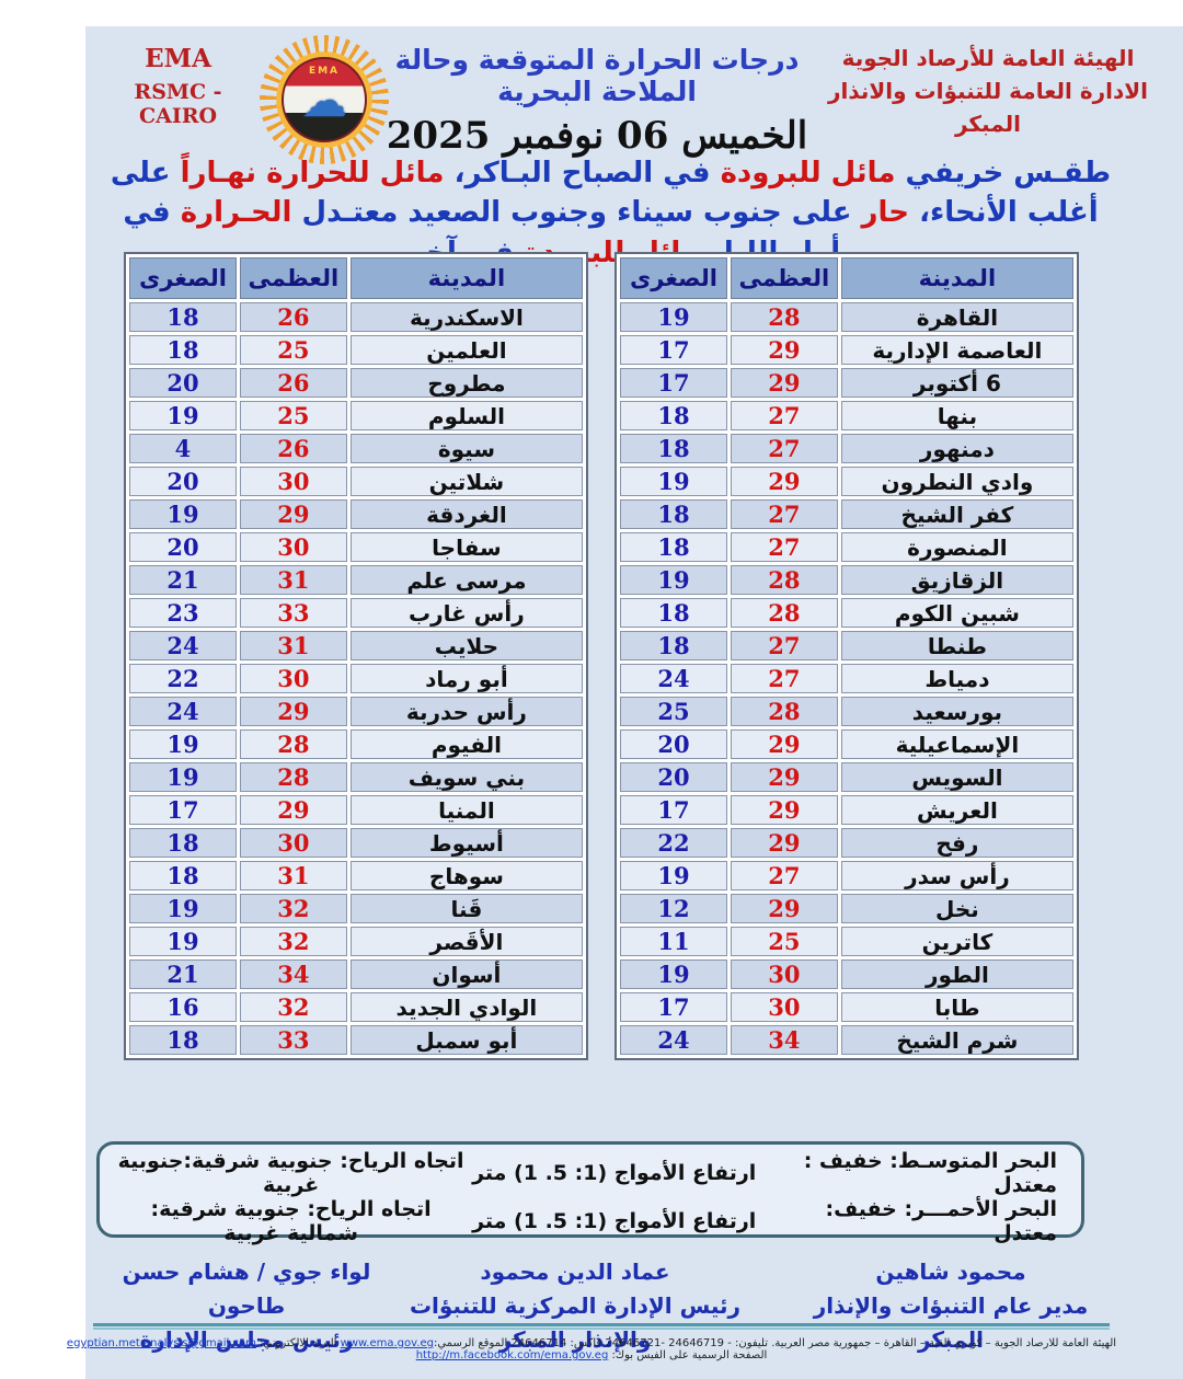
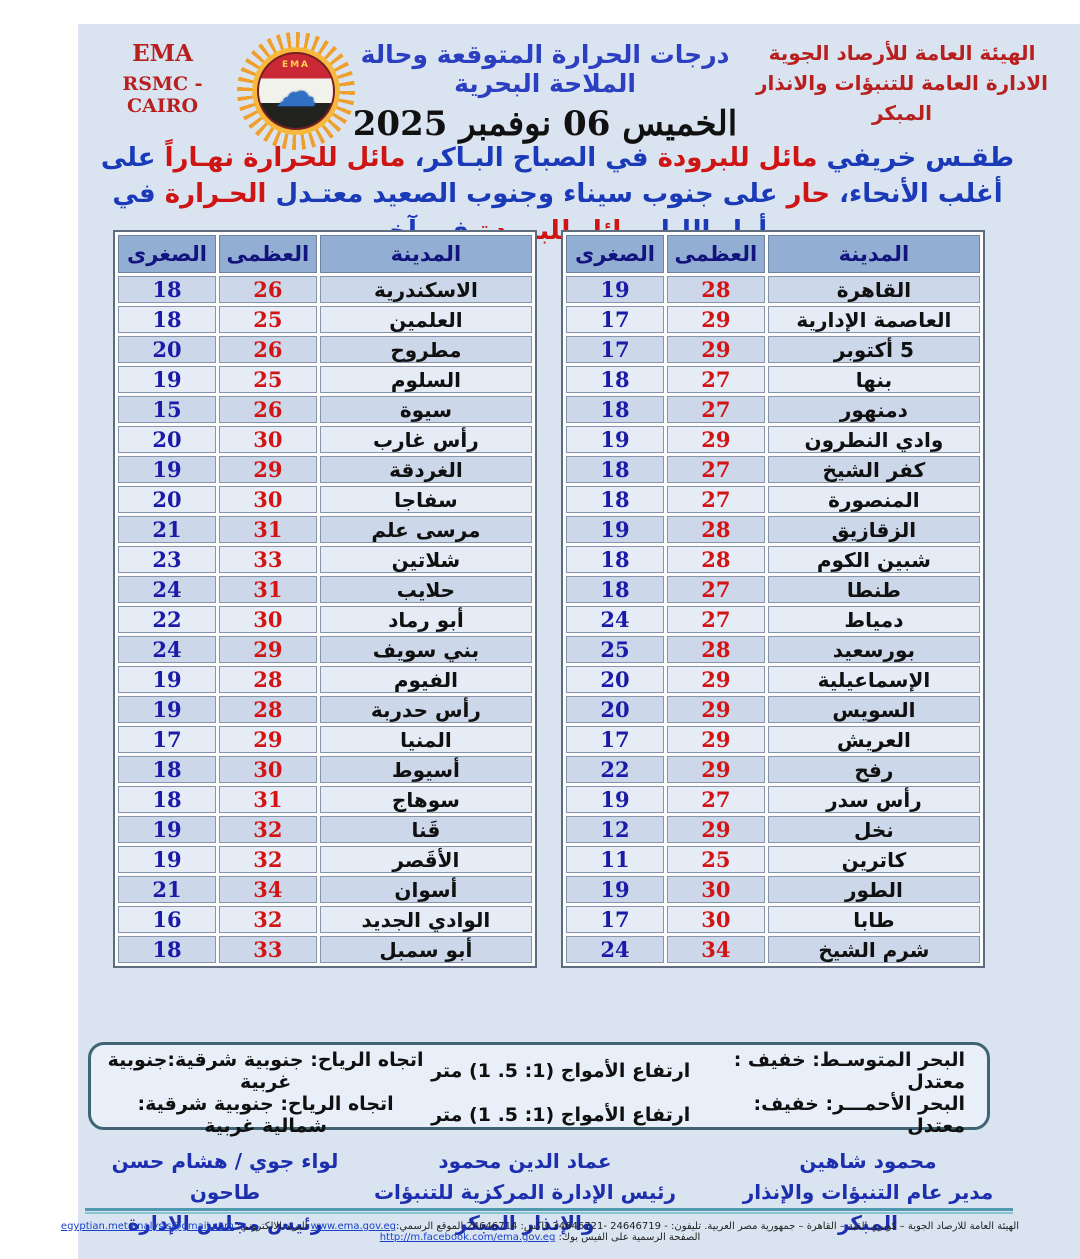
  EMA
  RSMC - CAIRO
  EMA
  ☁
  درجات الحرارة المتوقعة وحالة الملاحة البحرية
  الخميس 06 نوفمبر 2025
  الهيئة العامة للأرصاد الجوية
  الادارة العامة للتنبؤات والانذار المبكر
  طقـس خريفي مائل للبرودة في الصباح البـاكر، مائل للحرارة نهـاراً على أغلب الأنحاء، حار على جنوب سيناء وجنوب الصعيد معتـدل الحـرارة فيلب
  المدينة	العظمى	الصغرى
  القاهرة	28	19
  العاصمة الإدارية	29	17
- 6 أكتوبر	29	17
+ 5 أكتوبر	29	17
  بنها	27	18
  دمنهور	27	18
  وادي النطرون	29	19
  كفر الشيخ	27	18
  المنصورة	27	18
  الزقازيق	28	19
  شبين الكوم	28	18
  طنطا	27	18
  دمياط	27	24
  بورسعيد	28	25
  الإسماعيلية	29	20
  السويس	29	20
  العريش	29	17
  رفح	29	22
  رأس سدر	27	19
  نخل	29	12
  كاترين	25	11
  الطور	30	19
  طابا	30	17
  شرم الشيخ	34	24
  المدينة	العظمى	الصغرى
  الاسكندرية	26	18
  العلمين	25	18
  مطروح	26	20
  السلوم	25	19
- سيوة	26	4
+ سيوة	26	15
- شلاتين	30	20
+ رأس غارب	30	20
  الغردقة	29	19
  سفاجا	30	20
  مرسى علم	31	21
- رأس غارب	33	23
+ شلاتين	33	23
  حلايب	31	24
  أبو رماد	30	22
- رأس حدربة	29	24
+ بني سويف	29	24
  الفيوم	28	19
- بني سويف	28	19
+ رأس حدربة	28	19
  المنيا	29	17
  أسيوط	30	18
  سوهاج	31	18
  قَنا	32	19
  الأقَصر	32	19
  أسوان	34	21
  الوادي الجديد	32	16
  أبو سمبل	33	18
  البحر المتوسـط: خفيف : معتدل
  ارتفاع الأمواج (1: 5. 1) متر
  اتجاه الرياح: جنوبية شرقية:جنوبية غربية
  البحر الأحمـــر: خفيف: معتدل
  ارتفاع الأمواج (1: 5. 1) متر
  اتجاه الرياح: جنوبية شرقية: شمالية غربية
  محمود شاهين
  مدير عام التنبؤات والإنذار المبكر
  عماد الدين محمود
  رئيس الإدارة المركزية للتنبؤات والإنذار المبكر
  لواء جوي / هشام حسن طاحون
  رئيس مجلس الإدارة
  الهيئة العامة للارصاد الجوية – كوبري القبة – القاهرة – جمهورية مصر العربية. تليفون: - 24646719 -24646721 فاكس: 24646714 الموقع الرسمي:www.ema.gov.eg البريد الالكتروني: egyptian.met.analysis@gmail.com الصفحة الرسمية على الفيس بوك: http://m.facebook.com/ema.gov.eg
